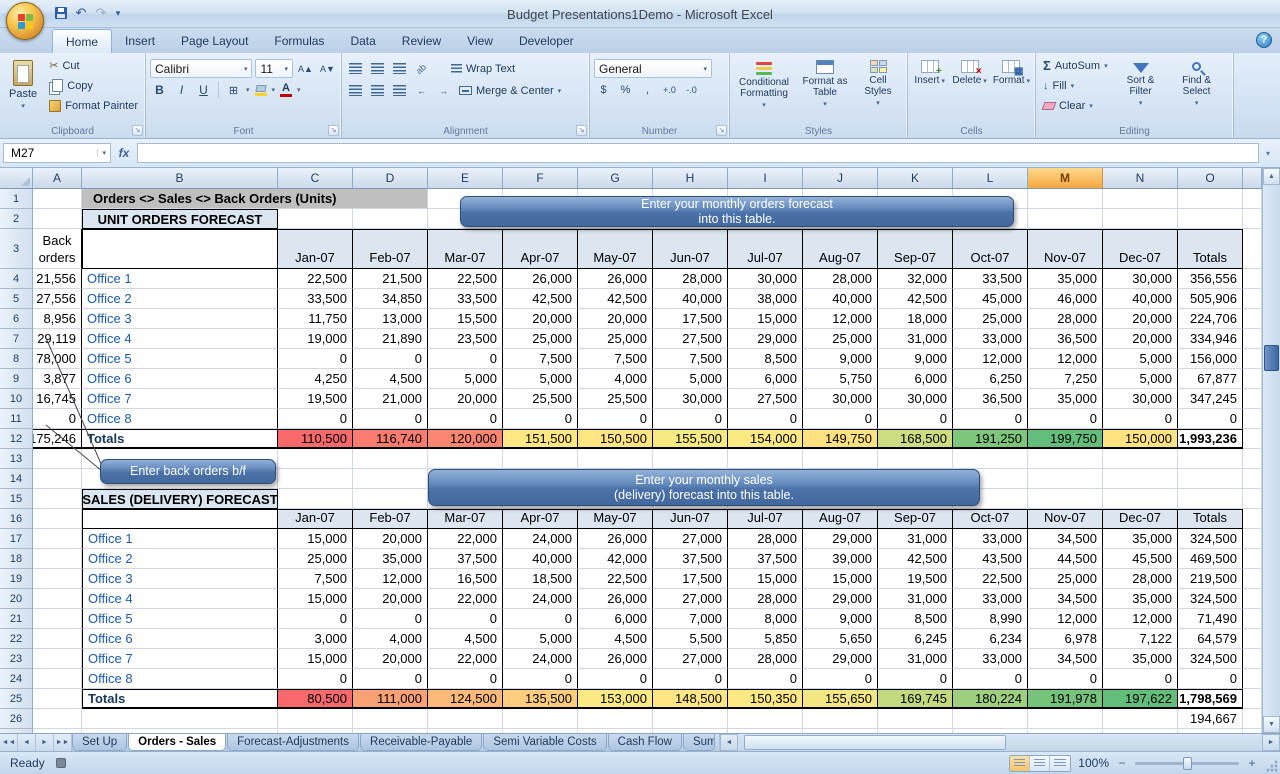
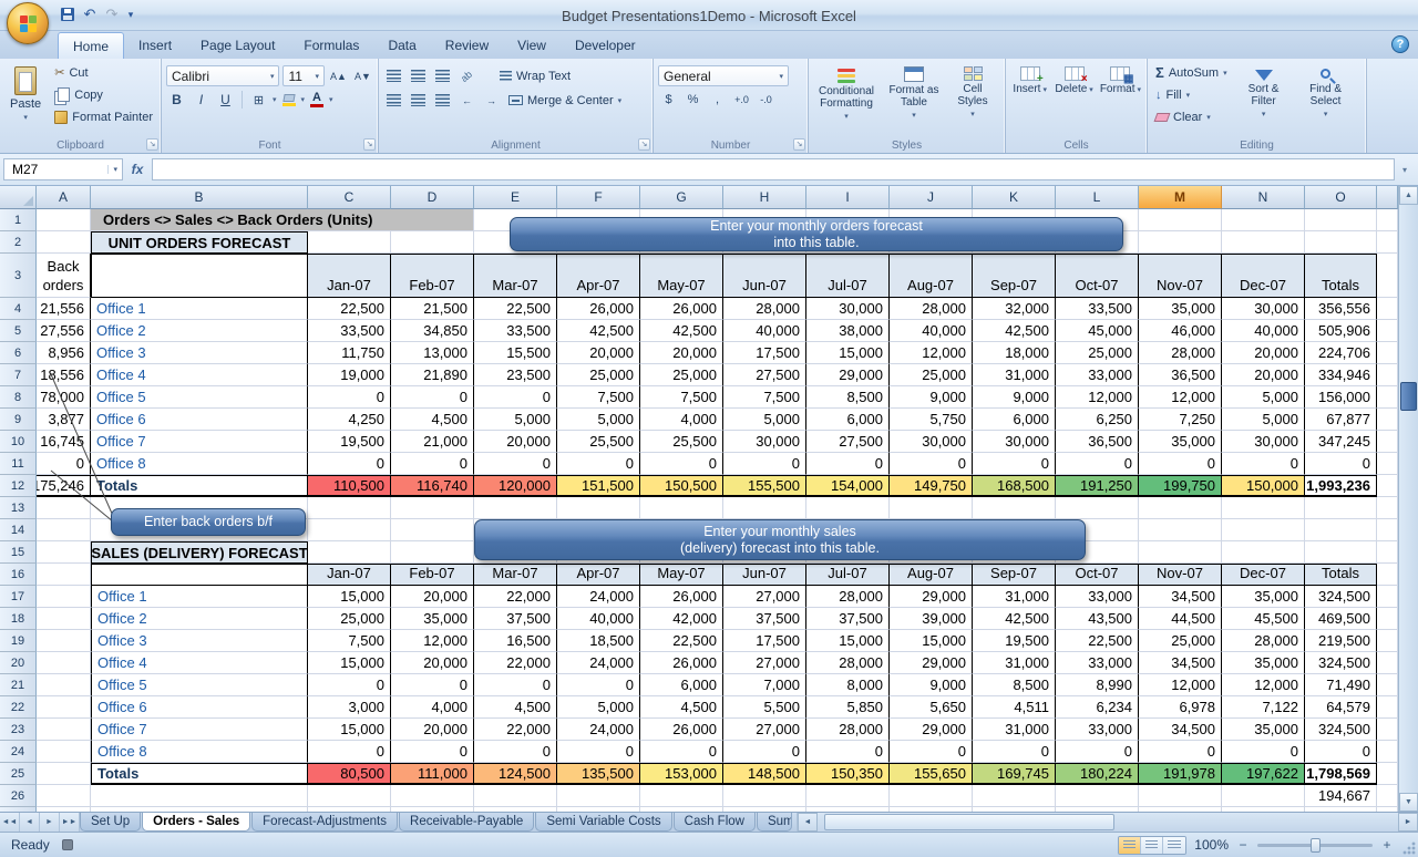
  ↶
  ↷
  ▾
  Budget Presentations1Demo - Microsoft Excel
  Home
  Insеrt
  Page Layout
  Formulas
  Data
  Review
  View
  Developer
  ?
  Paste
  ✂
  Cut
  Copy
  Format Painter
  Clipboard
  Calibri
  11
  A▲
  A▼
  B
  I
  U
  ⊞
  A
  Font
  Wrap Text
  ←
  →
  Merge & Center
  Alignment
  General
  $
  %
  ,
  +.0
  -.0
  Number
  Conditional Formatting
  Format as Table
  Cell Styles
  Styles
  +
  Insert
  ×
  Delete
  ▦
  Format
  Cells
  Σ
  AutoSum
  ↓
  Fill
  Clear
  Sort & Filter
  Find & Select
  Editing
  M27
  fx
  ▾
  A
  B
  C
  D
  E
  F
  G
  H
  I
  J
  K
  L
  M
  N
  O
  1
  Orders <> Sales <> Back Orders (Units)
  2
  UNIT ORDERS FORECAST
  3
  Back orders
  Jan-07
  Feb-07
  Mar-07
  Apr-07
  May-07
  Jun-07
  Jul-07
  Aug-07
  Sep-07
  Oct-07
  Nov-07
  Dec-07
  Totals
  4
  21,556
  Office 1
  22,500
  21,500
  22,500
  26,000
  26,000
  28,000
  30,000
  28,000
  32,000
  33,500
  35,000
  30,000
  356,556
  5
  27,556
  Office 2
  33,500
  34,850
  33,500
  42,500
  42,500
  40,000
  38,000
  40,000
  42,500
  45,000
  46,000
  40,000
  505,906
  6
  8,956
  Office 3
  11,750
  13,000
  15,500
  20,000
  20,000
  17,500
  15,000
  12,000
  18,000
  25,000
  28,000
  20,000
  224,706
  7
- 29,119
+ 18,556
  Office 4
  19,000
  21,890
  23,500
  25,000
  25,000
  27,500
  29,000
  25,000
  31,000
  33,000
  36,500
  20,000
  334,946
  8
  78,000
  Office 5
  0
  0
  0
  7,500
  7,500
  7,500
  8,500
  9,000
  9,000
  12,000
  12,000
  5,000
  156,000
  9
  3,877
  Office 6
  4,250
  4,500
  5,000
  5,000
  4,000
  5,000
  6,000
  5,750
  6,000
  6,250
  7,250
  5,000
  67,877
  10
  16,74
  Office 7
  19,500
  21,000
  20,000
  25,500
  25,500
  30,000
  27,500
  30,000
  30,000
  36,500
  35,000
  30,000
  347,245
  11
  0
  Office 8
  0
  0
  0
  0
  0
  0
  0
  0
  0
  0
  0
  0
  0
  12
  175,246
  otals
  110,500
  116,740
  120,000
  151,500
  150,500
  155,500
  154,000
  149,750
  168,500
  191,250
  199,750
  150,000
  1,993,236
  13
  14
  15
  SALES (DELIVERY) FORECAST
  16
  Jan-07
  Feb-07
  Mar-07
  Apr-07
  May-07
  Jun-07
  Jul-07
  Aug-07
  Sep-07
  Oct-07
  Nov-07
  Dec-07
  Totals
  17
  Office 1
  15,000
  20,000
  22,000
  24,000
  26,000
  27,000
  28,000
  29,000
  31,000
  33,000
  34,500
  35,000
  324,500
  18
  Office 2
  25,000
  35,000
  37,500
  40,000
  42,000
  37,500
  37,500
  39,000
  42,500
  43,500
  44,500
  45,500
  469,500
  19
  Office 3
  7,500
  12,000
  16,500
  18,500
  22,500
  17,500
  15,000
  15,000
  19,500
  22,500
  25,000
  28,000
  219,500
  20
  Office 4
  15,000
  20,000
  22,000
  24,000
  26,000
  27,000
  28,000
  29,000
  31,000
  33,000
  34,500
  35,000
  324,500
  21
  Office 5
  0
  0
  0
  0
  6,000
  7,000
  8,000
  9,000
  8,500
  8,990
  12,000
  12,000
  71,490
  22
  Office 6
  3,000
  4,000
  4,500
  5,000
  4,500
  5,500
  5,850
  5,650
- 6,245
+ 4,511
  6,234
  6,978
  7,122
  64,579
  23
  Office 7
  15,000
  20,000
  22,000
  24,000
  26,000
  27,000
  28,000
  29,000
  31,000
  33,000
  34,500
  35,000
  324,500
  24
  Office 8
  0
  0
  0
  0
  0
  0
  0
  0
  0
  0
  0
  0
  0
  25
  Totals
  80,500
  111,000
  124,500
  135,500
  153,000
  148,500
  150,350
  155,650
  169,745
  180,224
  191,978
  197,622
  1,798,569
  26
  194,667
  Enter your monthly orders forecast
  into this table.
  Enter back orders b/f
  Enter your monthly sales
  (delivery) forecast into this table.
  Set Up
  Orders - Sales
  Forecast-Adjustments
  Receivable-Payable
  Semi Variable Costs
  Cash Flow
  Sum
  Ready
  100%
  −
  +
